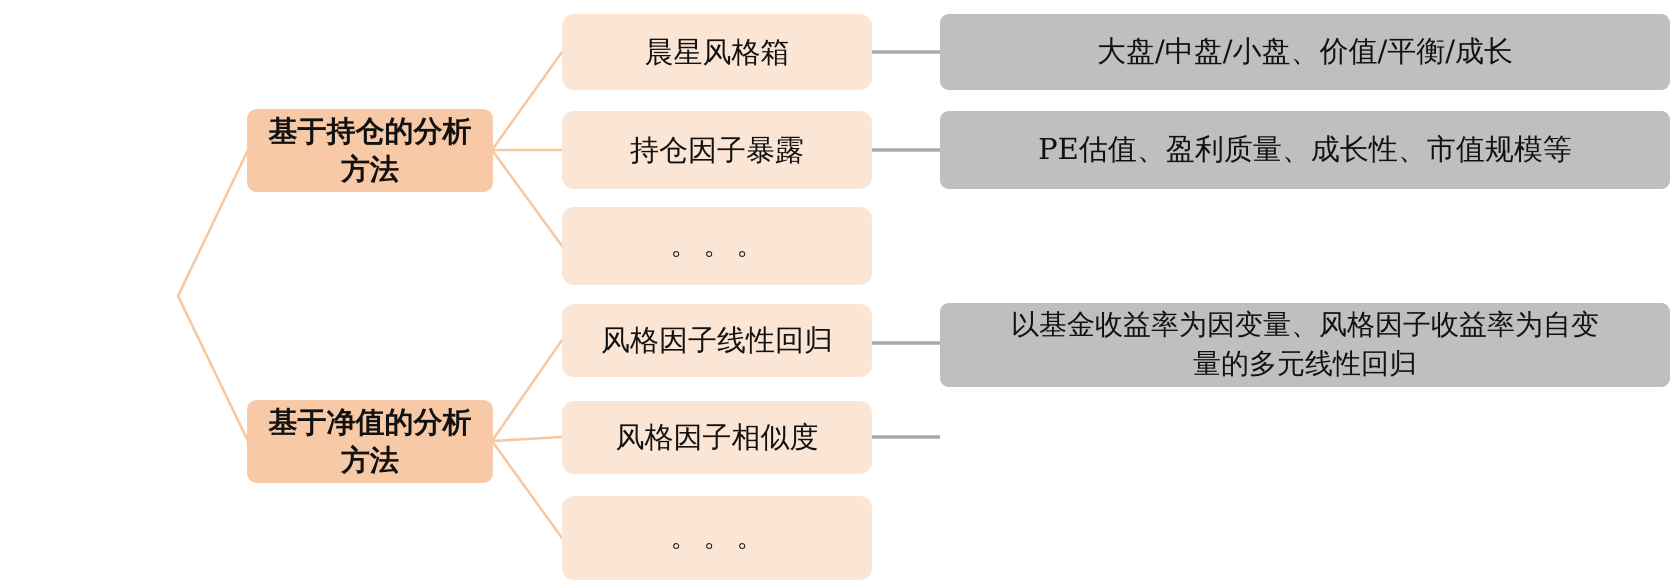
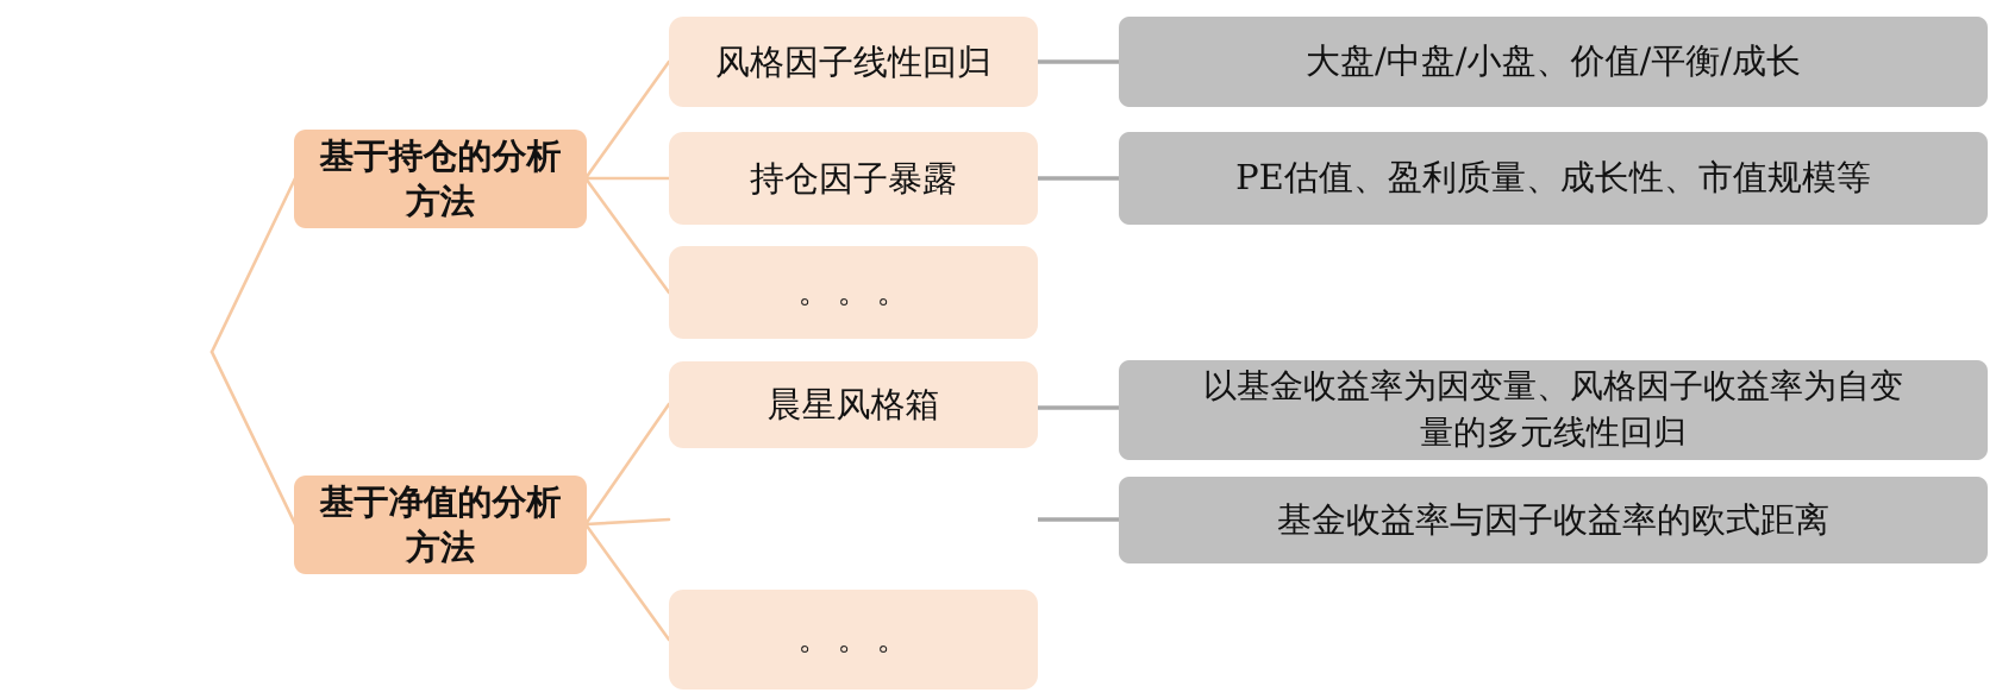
  基于持仓的分析
  方法
  基于净值的分析
  方法
- 晨星风格箱
+ 风格因子线性回归
  持仓因子暴露
  。。。
- 风格因子线性回归
+ 晨星风格箱
- 风格因子相似度
  。。。
  大盘/中盘/小盘、价值/平衡/成长
  PE估值、盈利质量、成长性、市值规模等
  以基金收益率为因变量、风格因子收益率为自变
  量的多元线性回归
+ 基金收益率与因子收益率的欧式距离
